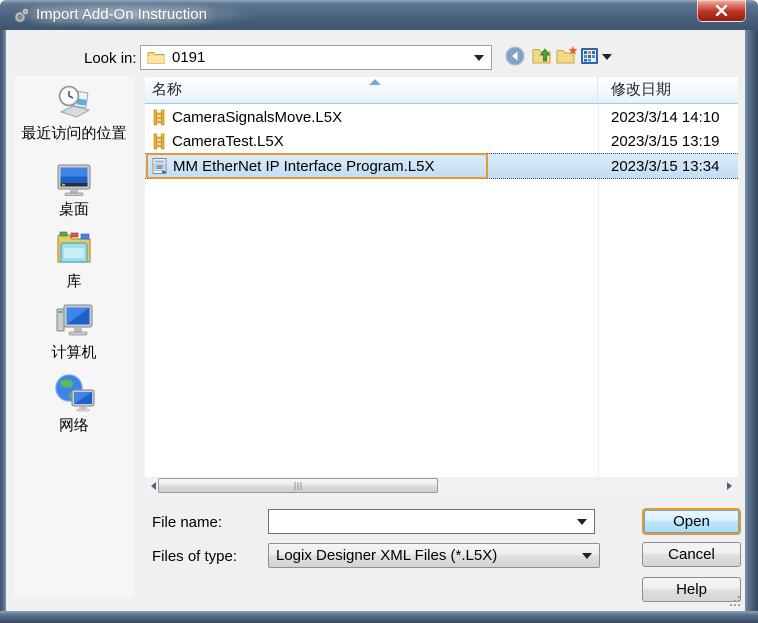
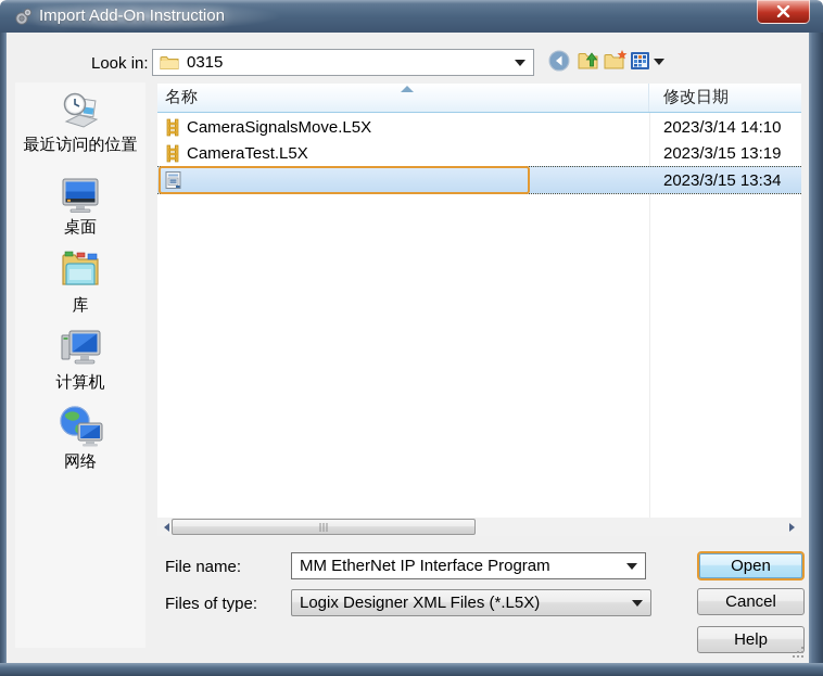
  Import Add-On Instruction
  Look in:
- 0191
+ 0315
  最近访问的位置
  桌面
  库
  计算机
  网络
  名称
  修改日期
  CameraSignalsMove.L5X
  2023/3/14 14:10
  CameraTest.L5X
  2023/3/15 13:19
- MM EtherNet IP Interface Program.L5X
  2023/3/15 13:34
  File name:
+ MM EtherNet IP Interface Program
  Files of type:
  Logix Designer XML Files (*.L5X)
  Open
  Cancel
  Help
